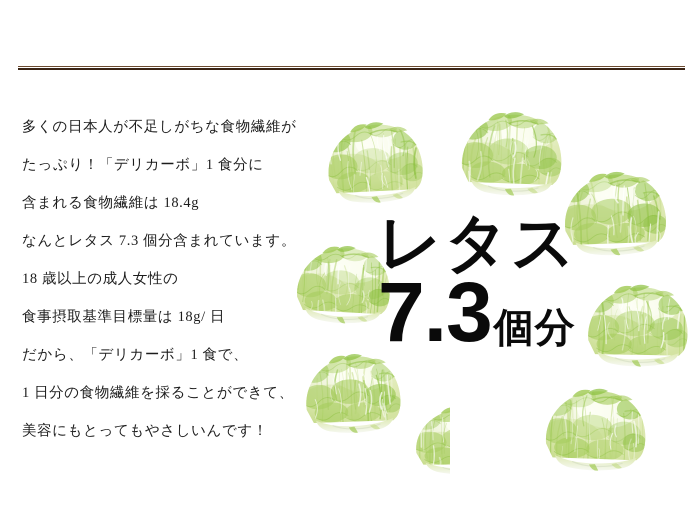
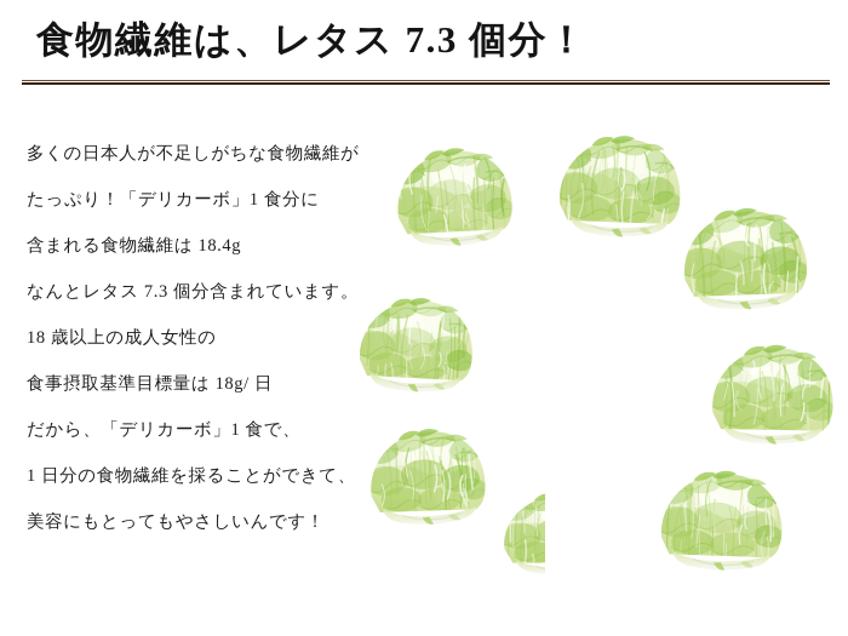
+ 食物繊維は、レタス 7.3 個分！
  多くの日本人が不足しがちな食物繊維が
  たっぷり！「デリカーボ」1 食分に
  含まれる食物繊維は 18.4g
  なんとレタス 7.3 個分含まれています。
  18 歳以上の成人女性の
  食事摂取基準目標量は 18g/ 日
  だから、「デリカーボ」1 食で、
  1 日分の食物繊維を採ることができて、
  美容にもとってもやさしいんです！
- レタス
- 7.3個分
